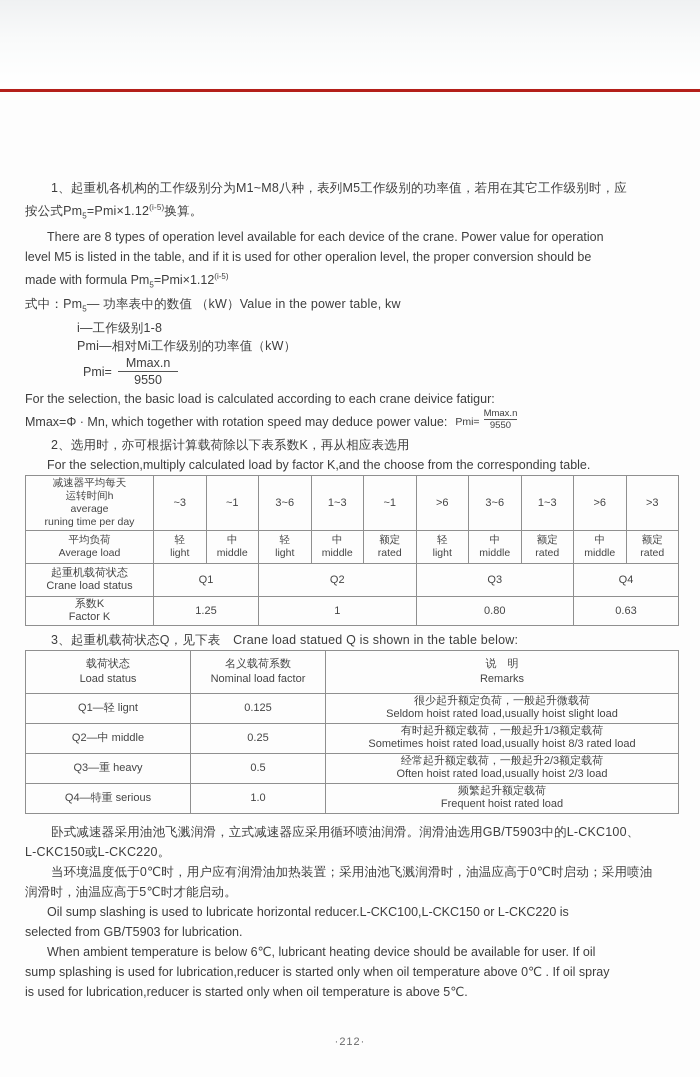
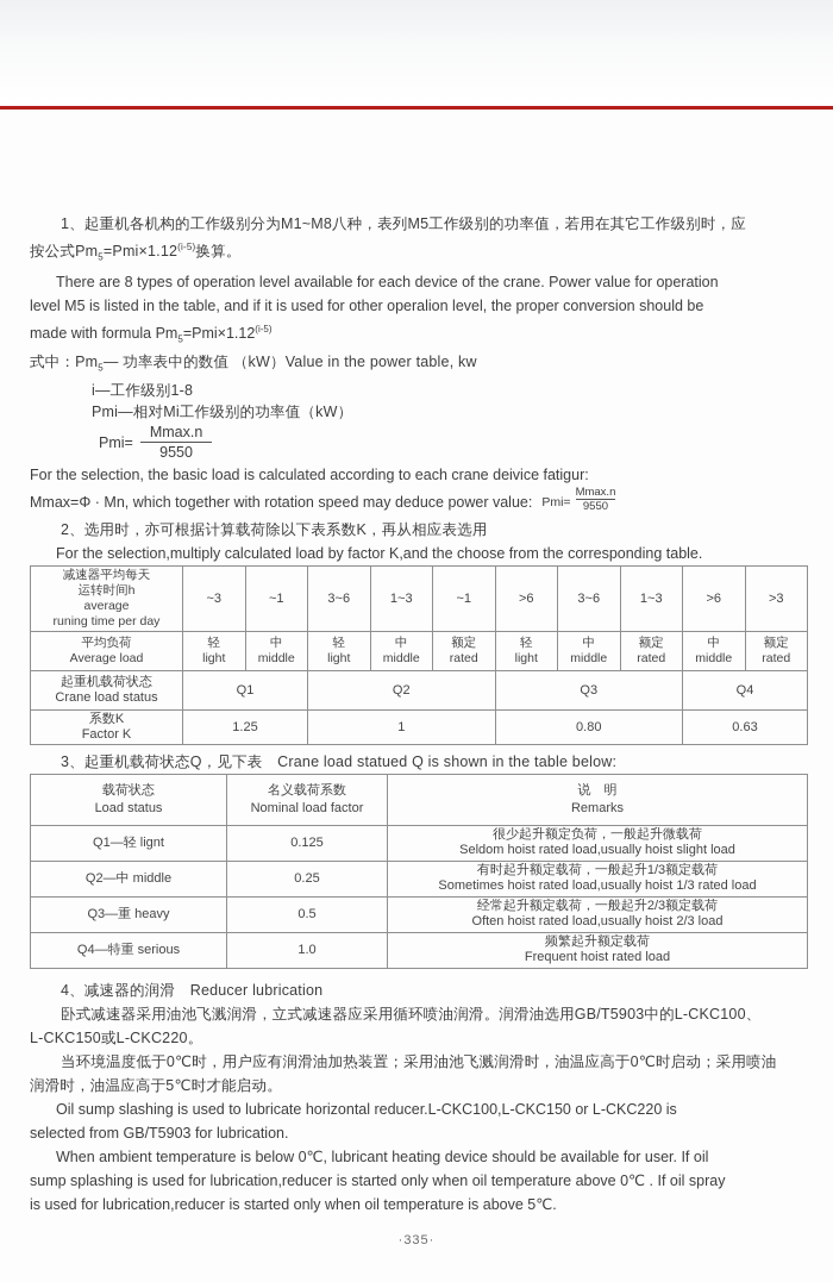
  1、起重机各机构的工作级别分为M1~M8八种，表列M5工作级别的功率值，若用在其它工作级别时，应
  按公式Pm5=Pmi×1.12(i-5)换算。
  There are 8 types of operation level available for each device of the crane. Power value for operation
  level M5 is listed in the table, and if it is used for other operalion level, the proper conversion should be
  made with formula Pm5=Pmi×1.12(i-5)
  式中：Pm5— 功率表中的数值 （kW）Value in the power table, kw
  i—工作级别1-8
  Pmi—相对Mi工作级别的功率值（kW）
  Pmi=
  Mmax.n
  9550
  For the selection, the basic load is calculated according to each crane deivice fatigur:
  Mmax=Φ · Mn, which together with rotation speed may deduce power value:
  Pmi=
  Mmax.n
  9550
  2、选用时，亦可根据计算载荷除以下表系数K，再从相应表选用
  For the selection,multiply calculated load by factor K,and the choose from the corresponding table.
  减速器平均每天 运转时间h average runing time per day	~3	~1	3~6	1~3	~1	>6	3~6	1~3	>6	>3
  平均负荷 Average load	轻light	中middle	轻light	中middle	额定rated	轻light	中middle	额定rated	中middle	额定rated
  起重机载荷状态 Crane load status	Q1	Q2	Q3	Q4
  系数K Factor K	1.25	1	0.80	0.63
  3、起重机载荷状态Q，见下表 Crane load statued Q is shown in the table below:
  载荷状态Load status	名义载荷系数Nominal load factor	说 明Remarks
  Q1—轻 lignt	0.125	很少起升额定负荷，一般起升微载荷Seldom hoist rated load,usually hoist slight load
- Q2—中 middle	0.25	有时起升额定载荷，一般起升1/3额定载荷Sometimes hoist rated load,usually hoist 8/3 rated load
+ Q2—中 middle	0.25	有时起升额定载荷，一般起升1/3额定载荷Sometimes hoist rated load,usually hoist 1/3 rated load
  Q3—重 heavy	0.5	经常起升额定载荷，一般起升2/3额定载荷Often hoist rated load,usually hoist 2/3 load
  Q4—特重 serious	1.0	频繁起升额定载荷Frequent hoist rated load
+ 4、减速器的润滑 Reducer lubrication
  卧式减速器采用油池飞溅润滑，立式减速器应采用循环喷油润滑。润滑油选用GB/T5903中的L-CKC100、
  L-CKC150或L-CKC220。
  当环境温度低于0℃时，用户应有润滑油加热装置；采用油池飞溅润滑时，油温应高于0℃时启动；采用喷油
  润滑时，油温应高于5℃时才能启动。
  Oil sump slashing is used to lubricate horizontal reducer.L-CKC100,L-CKC150 or L-CKC220 is
  selected from GB/T5903 for lubrication.
- When ambient temperature is below 6℃, lubricant heating device should be available for user. If oil
+ When ambient temperature is below 0℃, lubricant heating device should be available for user. If oil
  sump splashing is used for lubrication,reducer is started only when oil temperature above 0℃ . If oil spray
  is used for lubrication,reducer is started only when oil temperature is above 5℃.
- ·212·
+ ·335·
